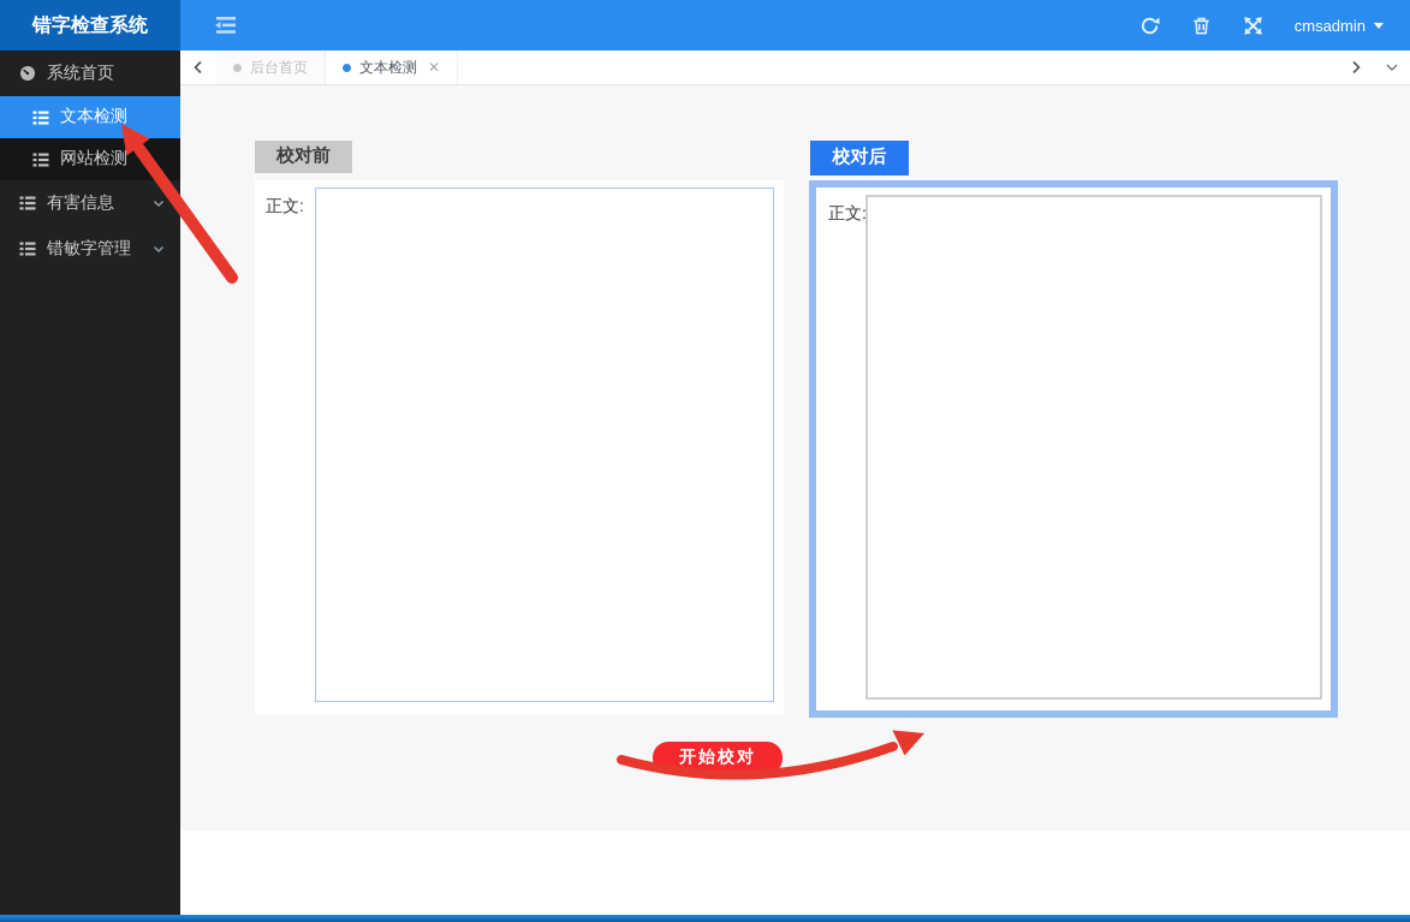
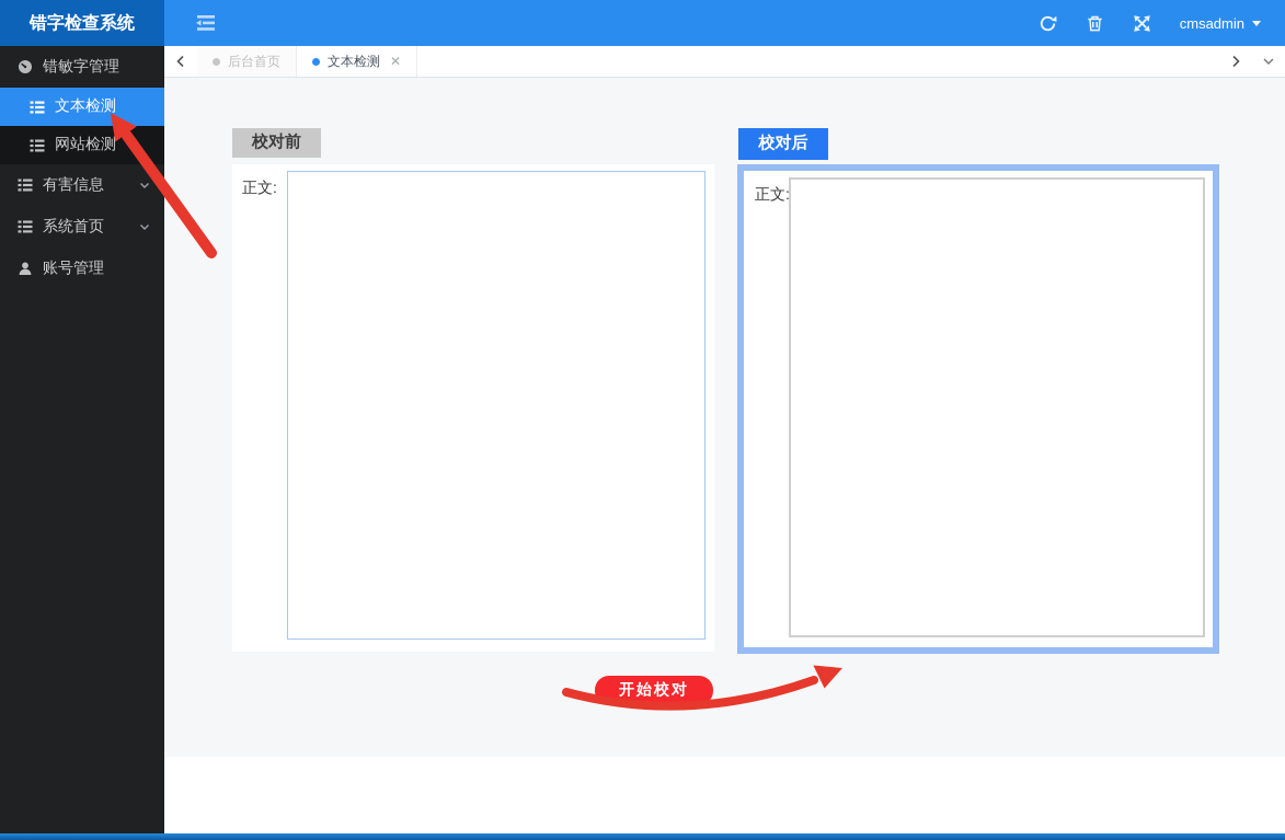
  错字检查系统
  cmsadmin
  后台首页
  文本检测
  ✕
- 系统首页
+ 错敏字管理
  文本检测
  网站检测
  有害信息
- 错敏字管理
+ 系统首页
+ 账号管理
  校对前
  正文:
  校对后
  正文:
  开始校对
